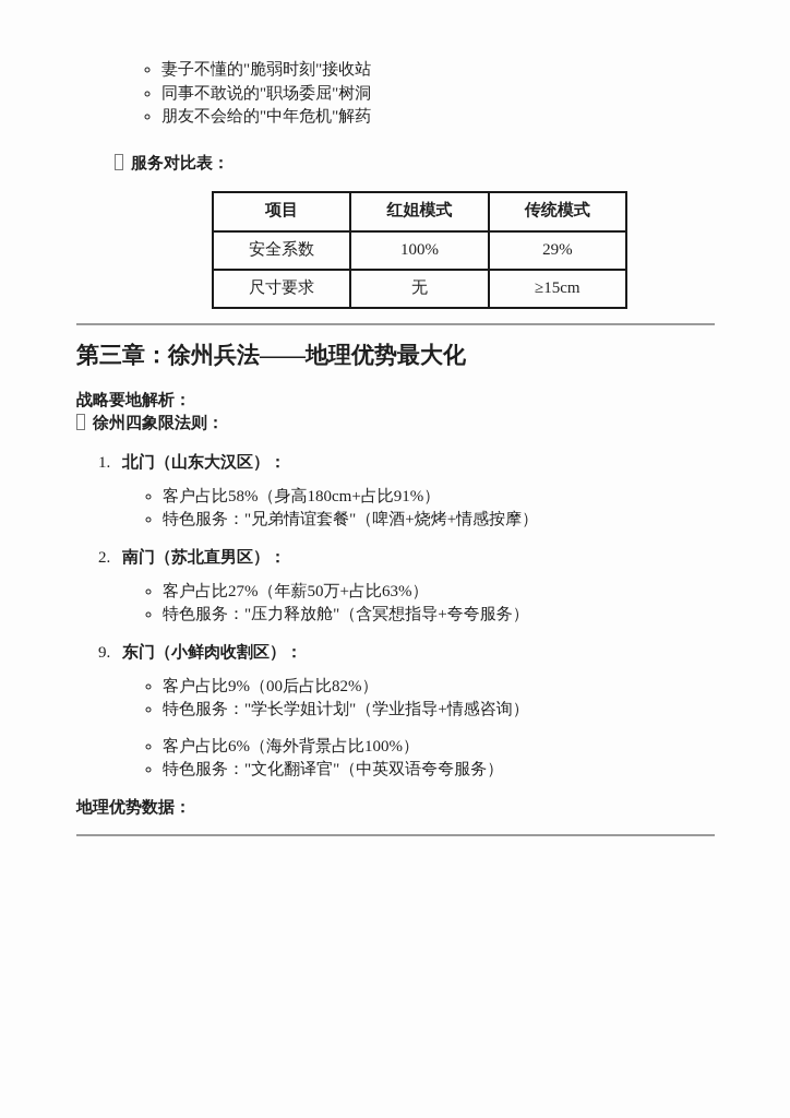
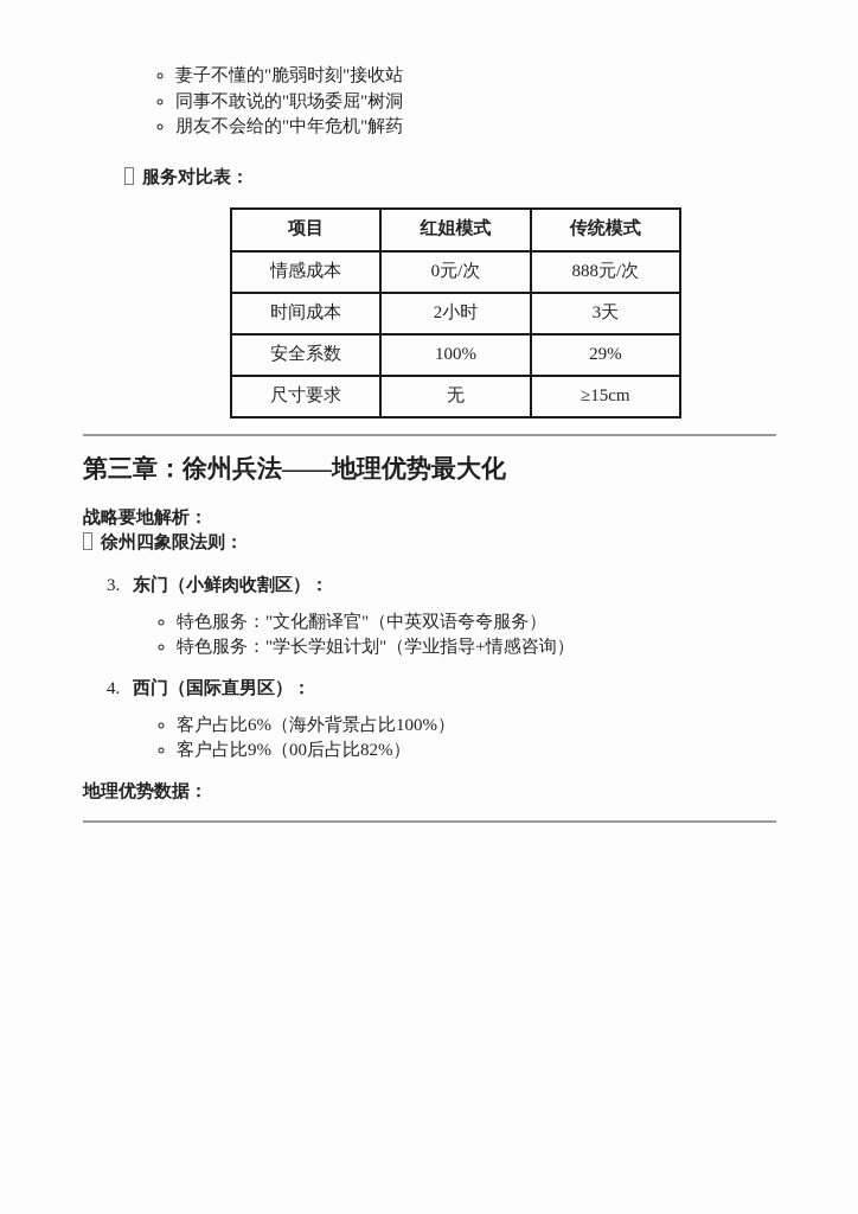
  妻子不懂的"脆弱时刻"接收站
  同事不敢说的"职场委屈"树洞
  朋友不会给的"中年危机"解药
  服务对比表：
  项目	红姐模式	传统模式
+ 情感成本	0元/次	888元/次
+ 时间成本	2小时	3天
  安全系数	100%	29%
  尺寸要求	无	≥15cm
  第三章：徐州兵法——地理优势最大化
  战略要地解析：
  徐州四象限法则：
- 1. 北门（山东大汉区）：
- 客户占比58%（身高180cm+占比91%）
- 特色服务："兄弟情谊套餐"（啤酒+烧烤+情感按摩）
- 2. 南门（苏北直男区）：
- 客户占比27%（年薪50万+占比63%）
- 特色服务："压力释放舱"（含冥想指导+夸夸服务）
- 9. 东门（小鲜肉收割区）：
+ 3. 东门（小鲜肉收割区）：
- 客户占比9%（00后占比82%）
+ 特色服务："文化翻译官"（中英双语夸夸服务）
  特色服务："学长学姐计划"（学业指导+情感咨询）
+ 4. 西门（国际直男区）：
  客户占比6%（海外背景占比100%）
- 特色服务："文化翻译官"（中英双语夸夸服务）
+ 客户占比9%（00后占比82%）
  地理优势数据：
